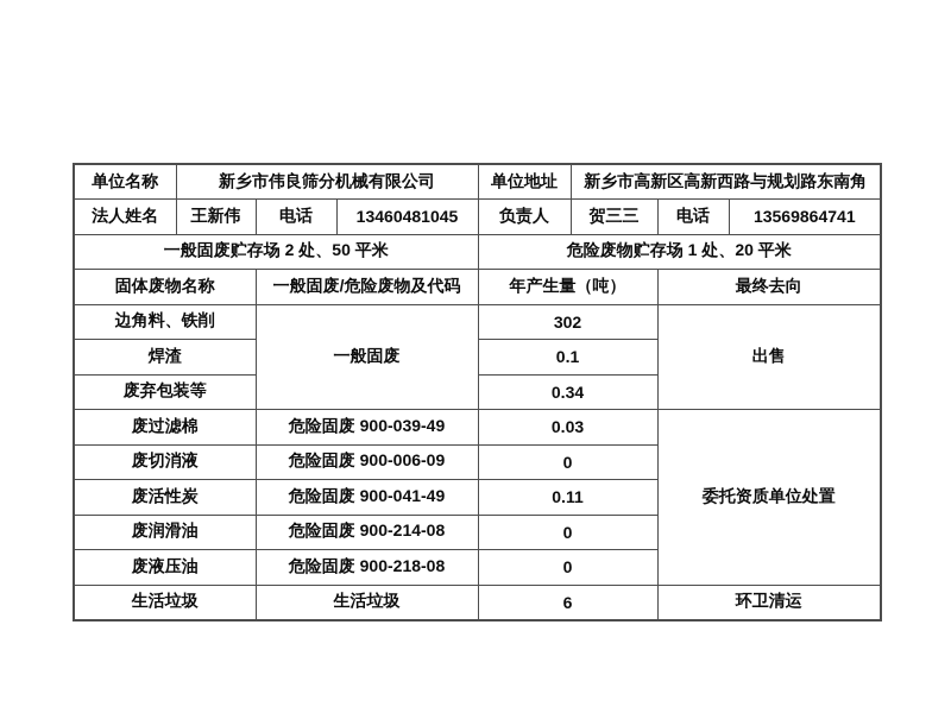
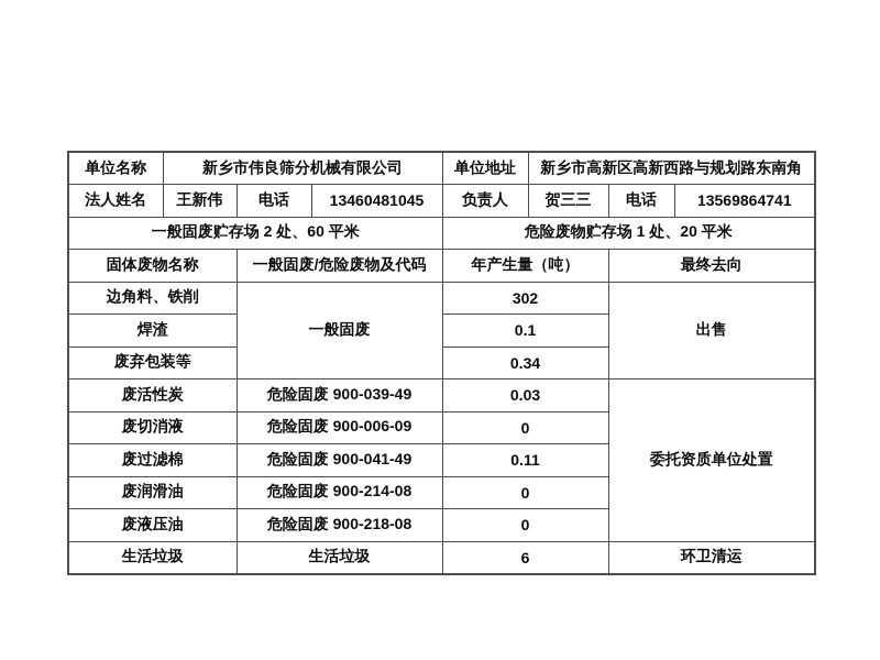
  单位名称	新乡市伟良筛分机械有限公司	单位地址	新乡市高新区高新西路与规划路东南角
  法人姓名	王新伟	电话	13460481045	负责人	贺三三	电话	13569864741
- 一般固废贮存场 2 处、50 平米	危险废物贮存场 1 处、20 平米
+ 一般固废贮存场 2 处、60 平米	危险废物贮存场 1 处、20 平米
  固体废物名称	一般固废/危险废物及代码	年产生量（吨）	最终去向
  边角料、铁削	一般固废	302	出售
  焊渣	0.1
  废弃包装等	0.34
- 废过滤棉	危险固废 900-039-49	0.03	委托资质单位处置
+ 废活性炭	危险固废 900-039-49	0.03	委托资质单位处置
  废切消液	危险固废 900-006-09	0
- 废活性炭	危险固废 900-041-49	0.11
+ 废过滤棉	危险固废 900-041-49	0.11
  废润滑油	危险固废 900-214-08	0
  废液压油	危险固废 900-218-08	0
  生活垃圾	生活垃圾	6	环卫清运
